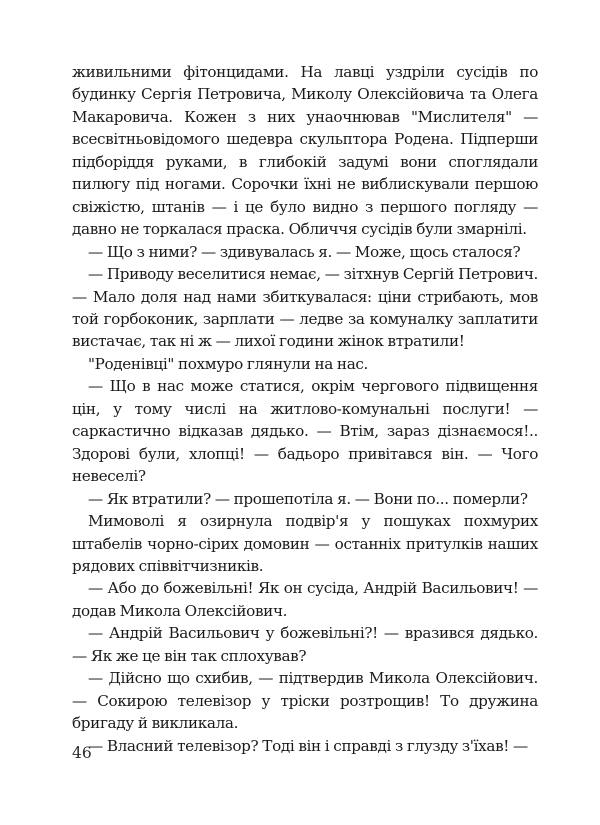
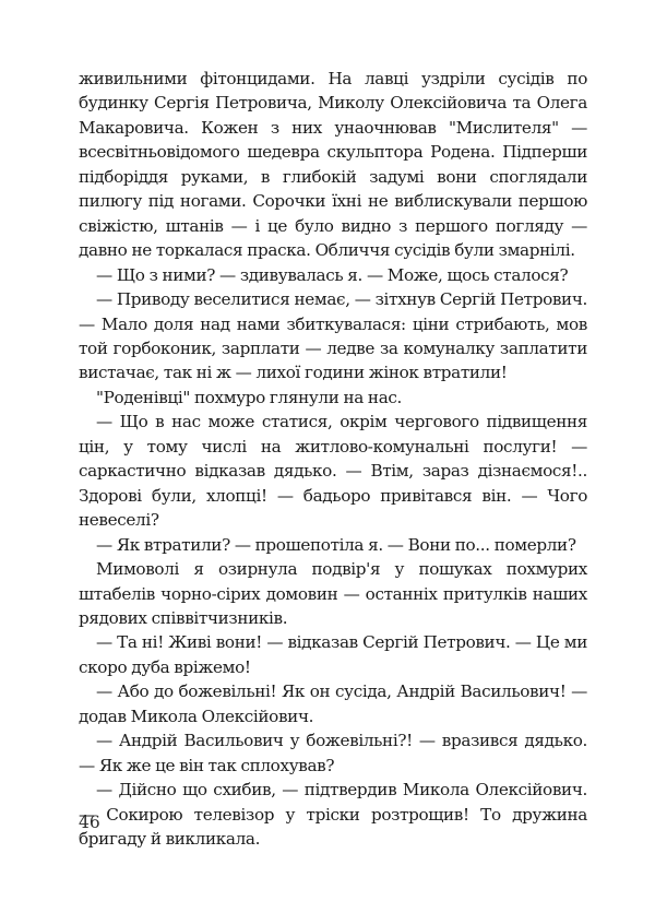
  живильними фітонцидами. На лавці уздріли сусідів по будинку Сергія Петровича, Миколу Олексійовича та Олега Макаровича. Кожен з них унаочнював "Мислителя" — всесвітньовідомого шедевра скульптора Родена. Підперши підборіддя руками, в глибокій задумі вони споглядали пилюгу під ногами. Сорочки їхні не виблискували першою свіжістю, штанів — і це було видно з першого погляду — давно не торкалася праска. Обличчя сусідів були змарнілі.
  — Що з ними? — здивувалась я. — Може, щось сталося?
  — Приводу веселитися немає, — зітхнув Сергій Петрович. — Мало доля над нами збиткувалася: ціни стрибають, мов той горбоконик, зарплати — ледве за комуналку заплатити вистачає, так ні ж — лихої години жінок втратили!
  "Роденівці" похмуро глянули на нас.
  — Що в нас може статися, окрім чергового підвищення цін, у тому числі на житлово-комунальні послуги! — саркастично відказав дядько. — Втім, зараз дізнаємося!.. Здорові були, хлопці! — бадьоро привітався він. — Чого невеселі?
  — Як втратили? — прошепотіла я. — Вони по... померли?
  Мимоволі я озирнула подвір'я у пошуках похмурих штабелів чорно-сірих домовин — останніх притулків наших рядових співвітчизників.
+ — Та ні! Живі вони! — відказав Сергій Петрович. — Це ми скоро дуба вріжемо!
  — Або до божевільні! Як он сусіда, Андрій Васильович! — додав Микола Олексійович.
  — Андрій Васильович у божевільні?! — вразився дядько. — Як же це він так сплохував?
  — Дійсно що схибив, — підтвердив Микола Олексійович. — Сокирою телевізор у тріски розтрощив! То дружина бригаду й викликала.
- — Власний телевізор? Тоді він і справді з глузду з'їхав! —
  46
